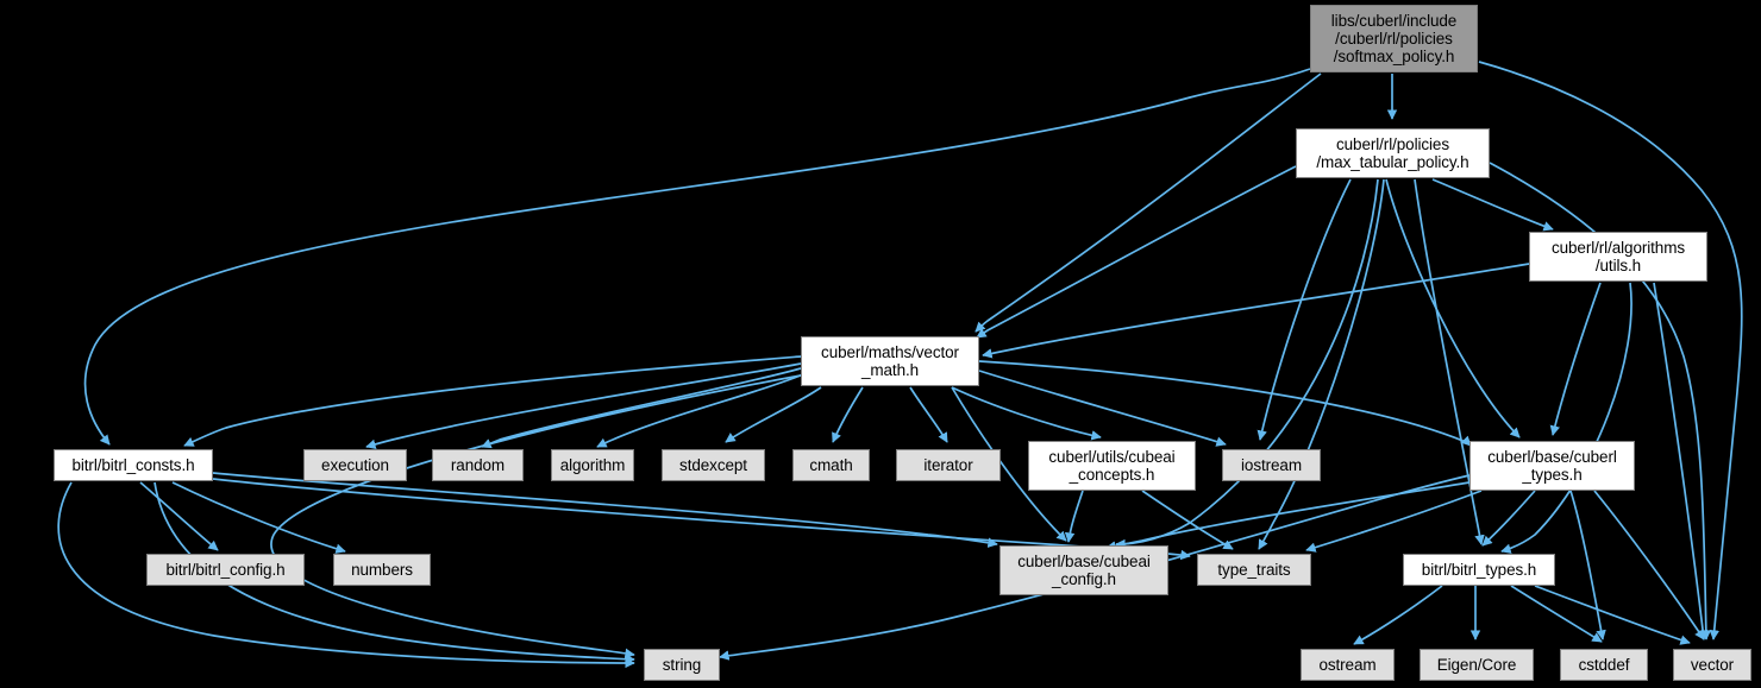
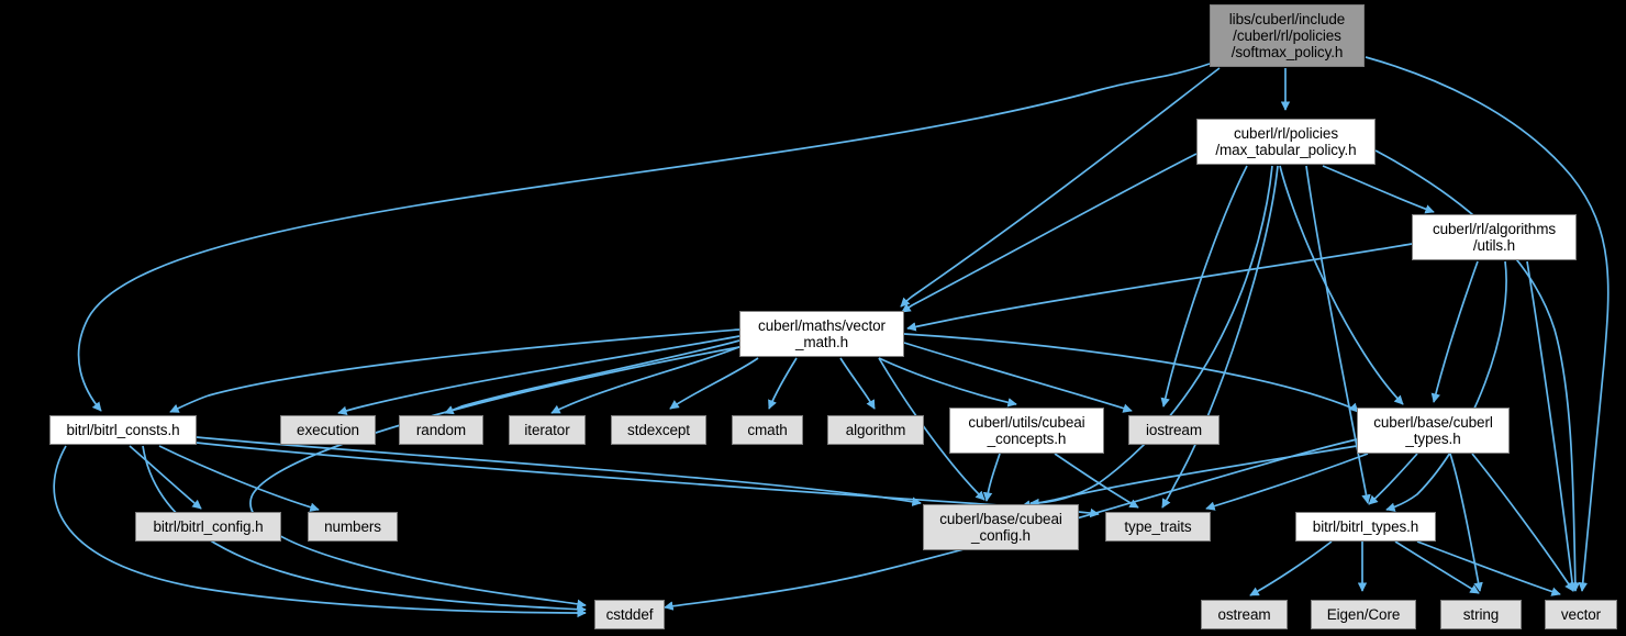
  libs/cuberl/include
  /cuberl/rl/policies
  /softmax_policy.h
  cuberl/rl/policies
  /max_tabular_policy.h
  cuberl/rl/algorithms
  /utils.h
  cuberl/maths/vector
  _math.h
  bitrl/bitrl_consts.h
  execution
  random
- algorithm
+ iterator
  stdexcept
  cmath
- iterator
+ algorithm
  cuberl/utils/cubeai
  _concepts.h
  iostream
  cuberl/base/cuberl
  _types.h
  bitrl/bitrl_config.h
  numbers
  cuberl/base/cubeai
  _config.h
  type_traits
  bitrl/bitrl_types.h
- string
+ cstddef
  ostream
  Eigen/Core
- cstddef
+ string
  vector
